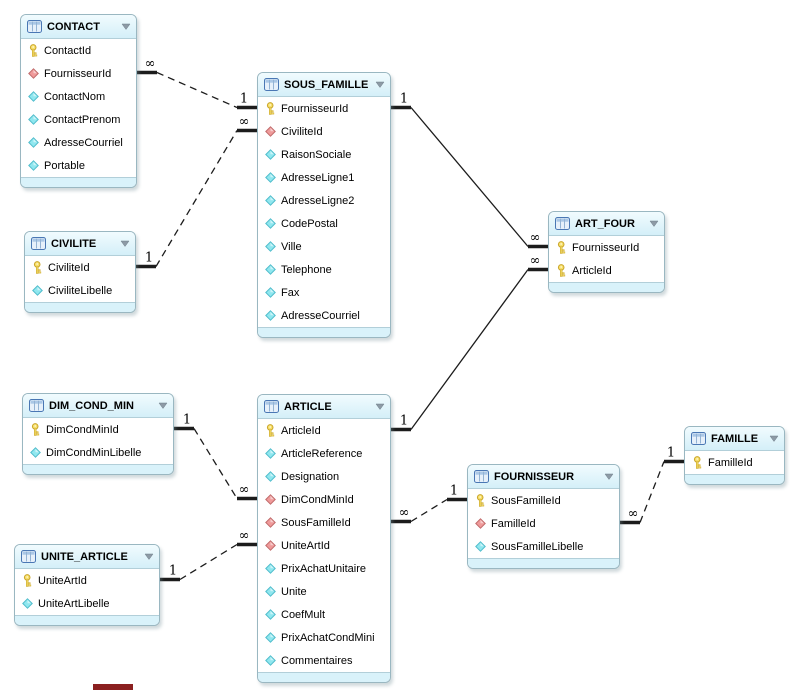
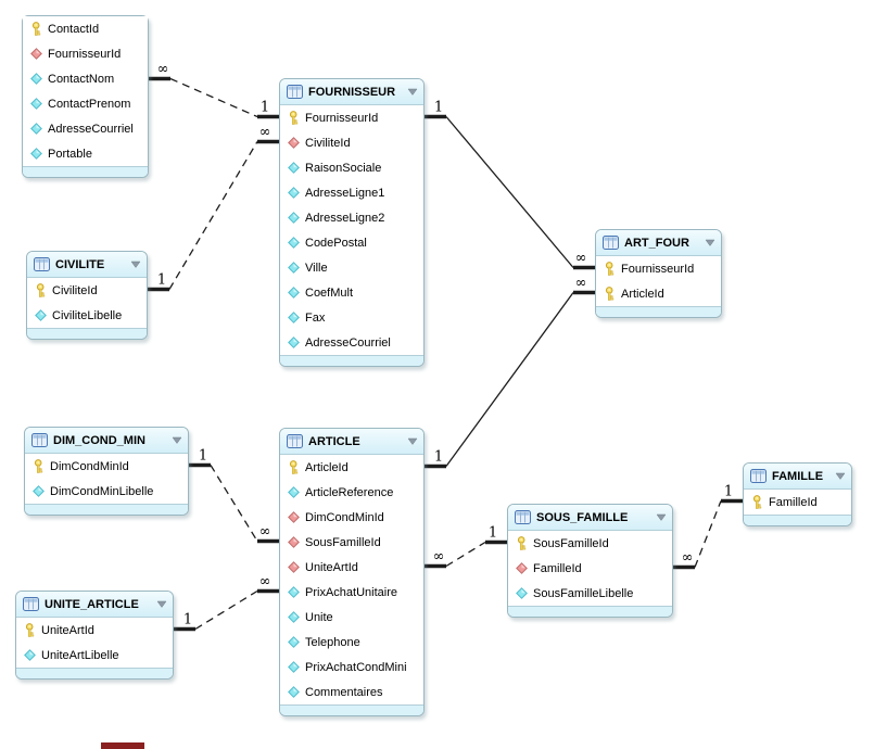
  ∞
  1
  1
  ∞
  1
  ∞
  1
  ∞
  1
  ∞
  1
  ∞
  ∞
  1
  ∞
  1
- CONTACT
  ContactId
  FournisseurId
  ContactNom
  ContactPrenom
  AdresseCourriel
  Portable
- SOUS_FAMILLE
+ FOURNISSEUR
  FournisseurId
  CiviliteId
  RaisonSociale
  AdresseLigne1
  AdresseLigne2
  CodePostal
  Ville
- Telephone
+ CoefMult
  Fax
  AdresseCourriel
  CIVILITE
  CiviliteId
  CiviliteLibelle
  ART_FOUR
  FournisseurId
  ArticleId
  DIM_COND_MIN
  DimCondMinId
  DimCondMinLibelle
  ARTICLE
  ArticleId
  ArticleReference
- Designation
  DimCondMinId
  SousFamilleId
  UniteArtId
  PrixAchatUnitaire
  Unite
- CoefMult
+ Telephone
  PrixAchatCondMini
  Commentaires
- FOURNISSEUR
+ SOUS_FAMILLE
  SousFamilleId
  FamilleId
  SousFamilleLibelle
  FAMILLE
  FamilleId
  UNITE_ARTICLE
  UniteArtId
  UniteArtLibelle
